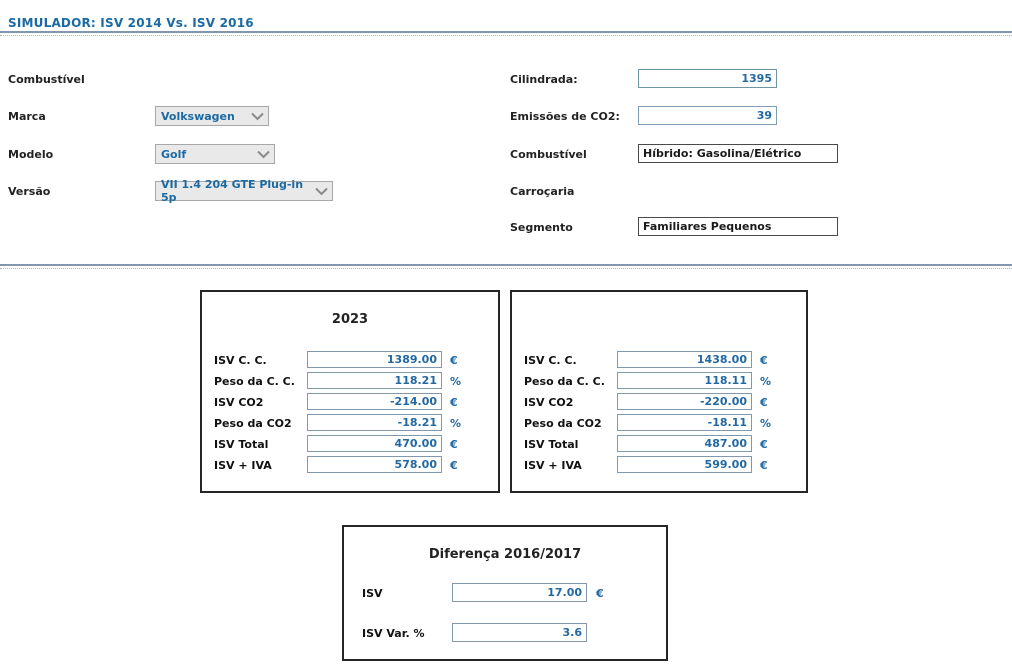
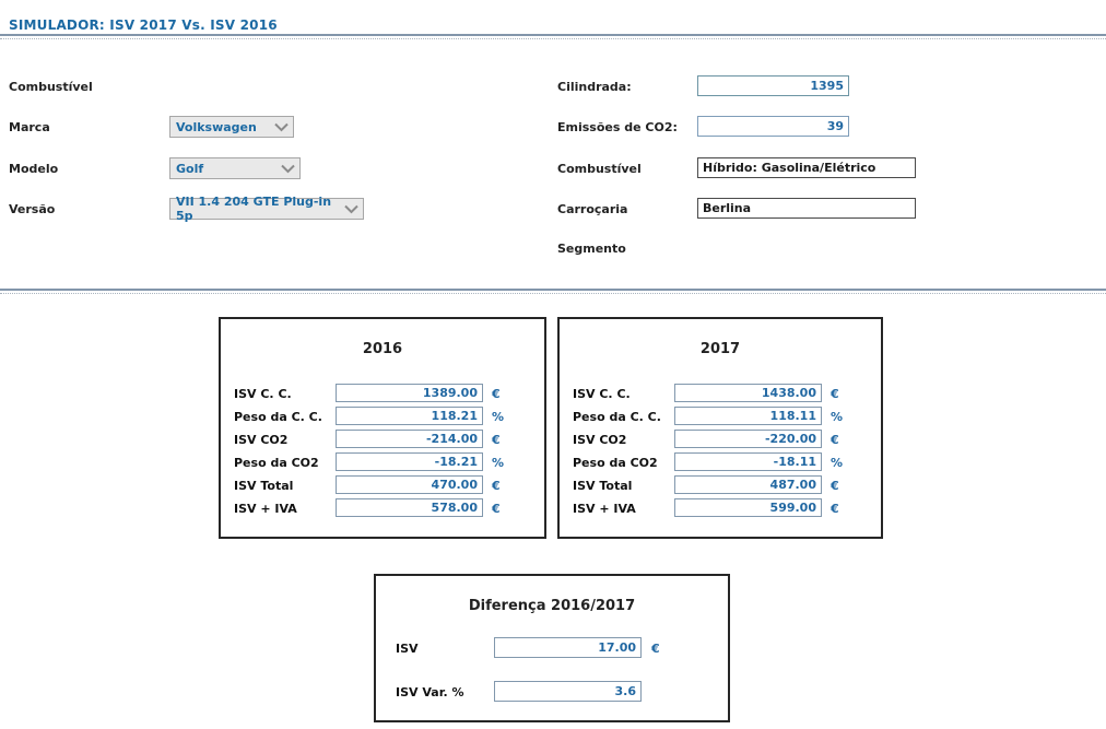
- SIMULADOR: ISV 2014 Vs. ISV 2016
+ SIMULADOR: ISV 2017 Vs. ISV 2016
  Combustível
  Marca
  Volkswagen
  Modelo
  Golf
  Versão
  VII 1.4 204 GTE Plug-in 5p
  Cilindrada:
  1395
  Emissões de CO2:
  39
  Combustível
  Híbrido: Gasolina/Elétrico
  Carroçaria
+ Berlina
  Segmento
- Familiares Pequenos
- 2023
+ 2016
  ISV C. C.
  1389.00
  €
  Peso da C. C.
  118.21
  %
  ISV CO2
  -214.00
  €
  Peso da CO2
  -18.21
  %
  ISV Total
  470.00
  €
  ISV + IVA
  578.00
  €
+ 2017
  ISV C. C.
  1438.00
  €
  Peso da C. C.
  118.11
  %
  ISV CO2
  -220.00
  €
  Peso da CO2
  -18.11
  %
  ISV Total
  487.00
  €
  ISV + IVA
  599.00
  €
  Diferença 2016/2017
  ISV
  17.00
  €
  ISV Var. %
  3.6
